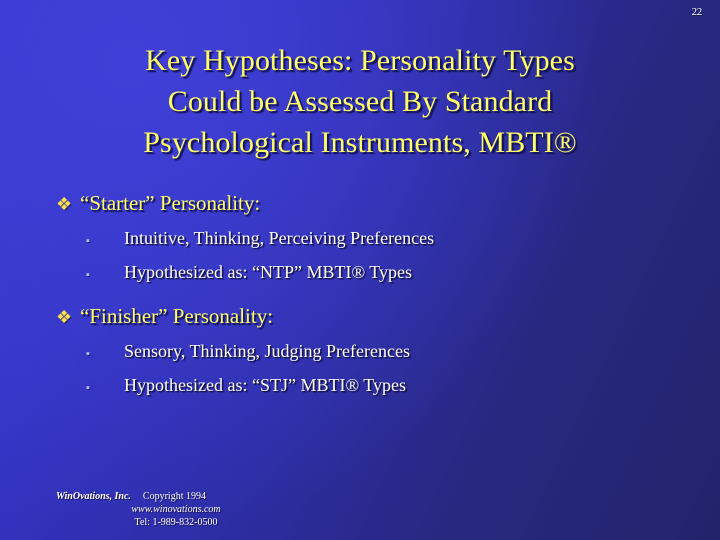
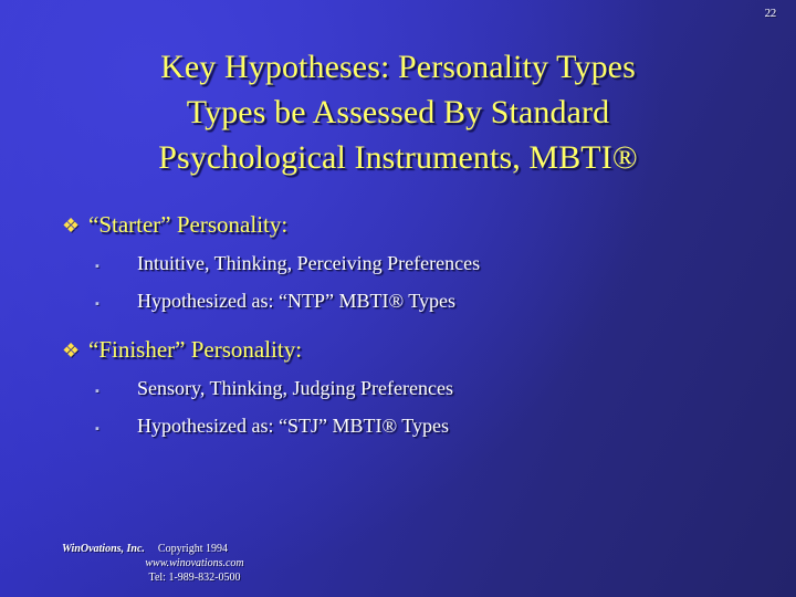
  22
  Key Hypotheses: Personality Types
- Could be Assessed By Standard
+ Types be Assessed By Standard
  Psychological Instruments, MBTI®
  ❖
  “Starter” Personality:
  ▪
  Intuitive, Thinking, Perceiving Preferences
  ▪
  Hypothesized as: “NTP” MBTI® Types
  ❖
  “Finisher” Personality:
  ▪
  Sensory, Thinking, Judging Preferences
  ▪
  Hypothesized as: “STJ” MBTI® Types
  WinOvations, Inc. Copyright 1994
  www.winovations.com
  Tel: 1-989-832-0500
